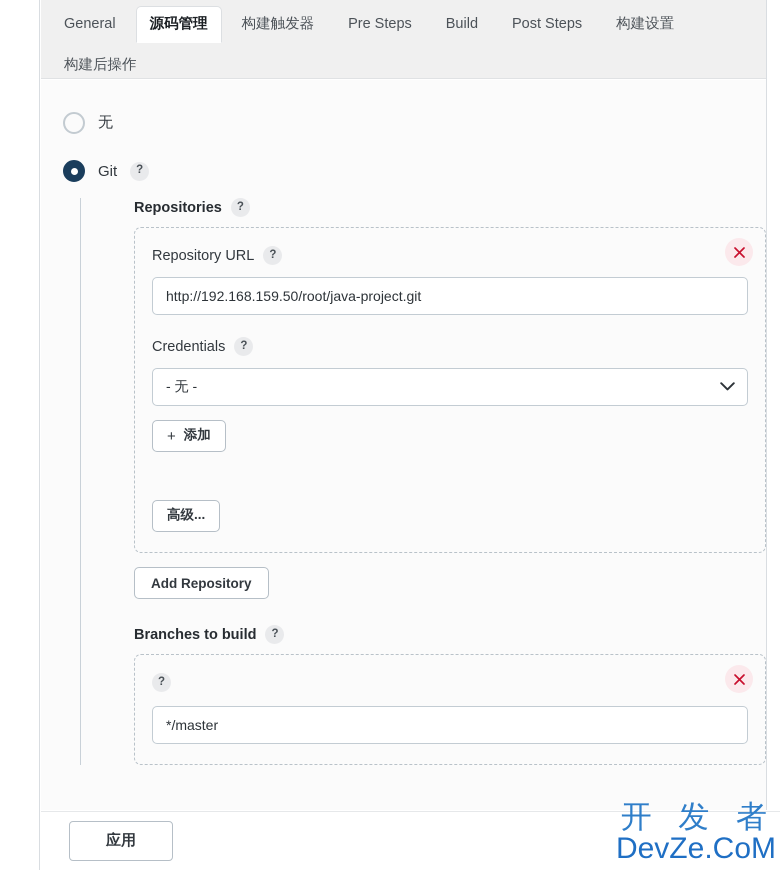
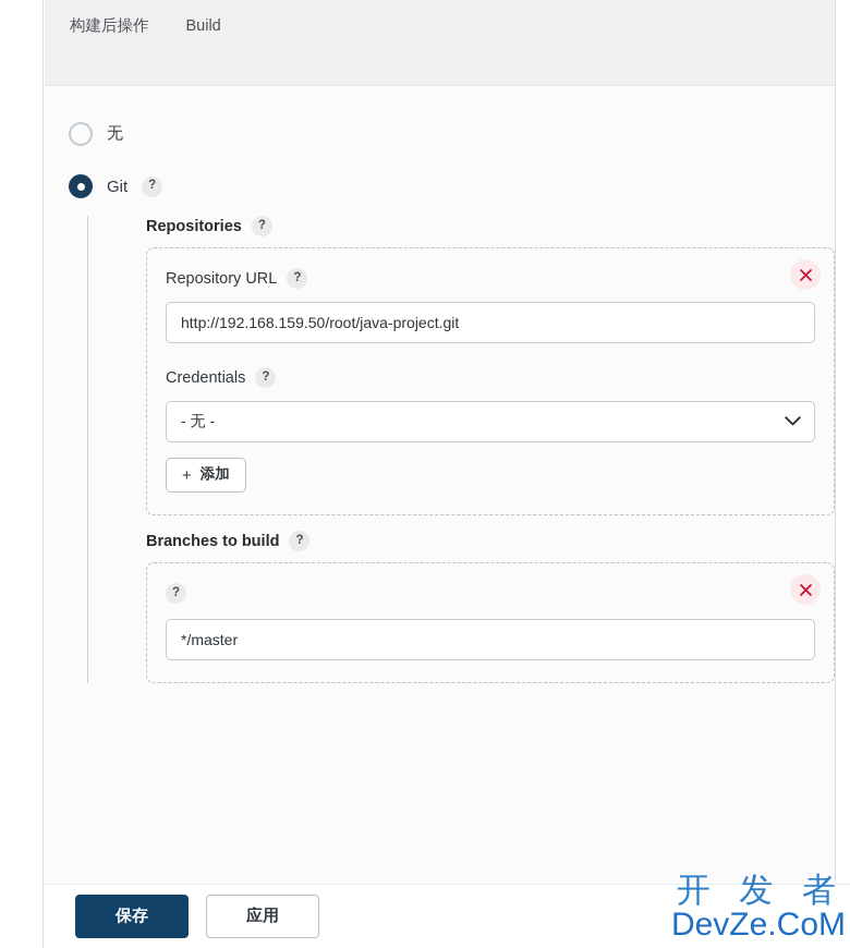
- General
- 源码管理
- 构建触发器
- Pre Steps
- Build
+ 构建后操作
- Post Steps
- 构建设置
- 构建后操作
+ Build
  无
  Git
  ?
  Repositories
  ?
  Repository URL
  ?
  http://192.168.159.50/root/java-project.git
  Credentials
  ?
  - 无 -
  +
  添加
- 高级...
- Add Repository
  Branches to build
  ?
  ?
  */master
+ 保存
  应用
  开 发 者
  DevZe.CoM
